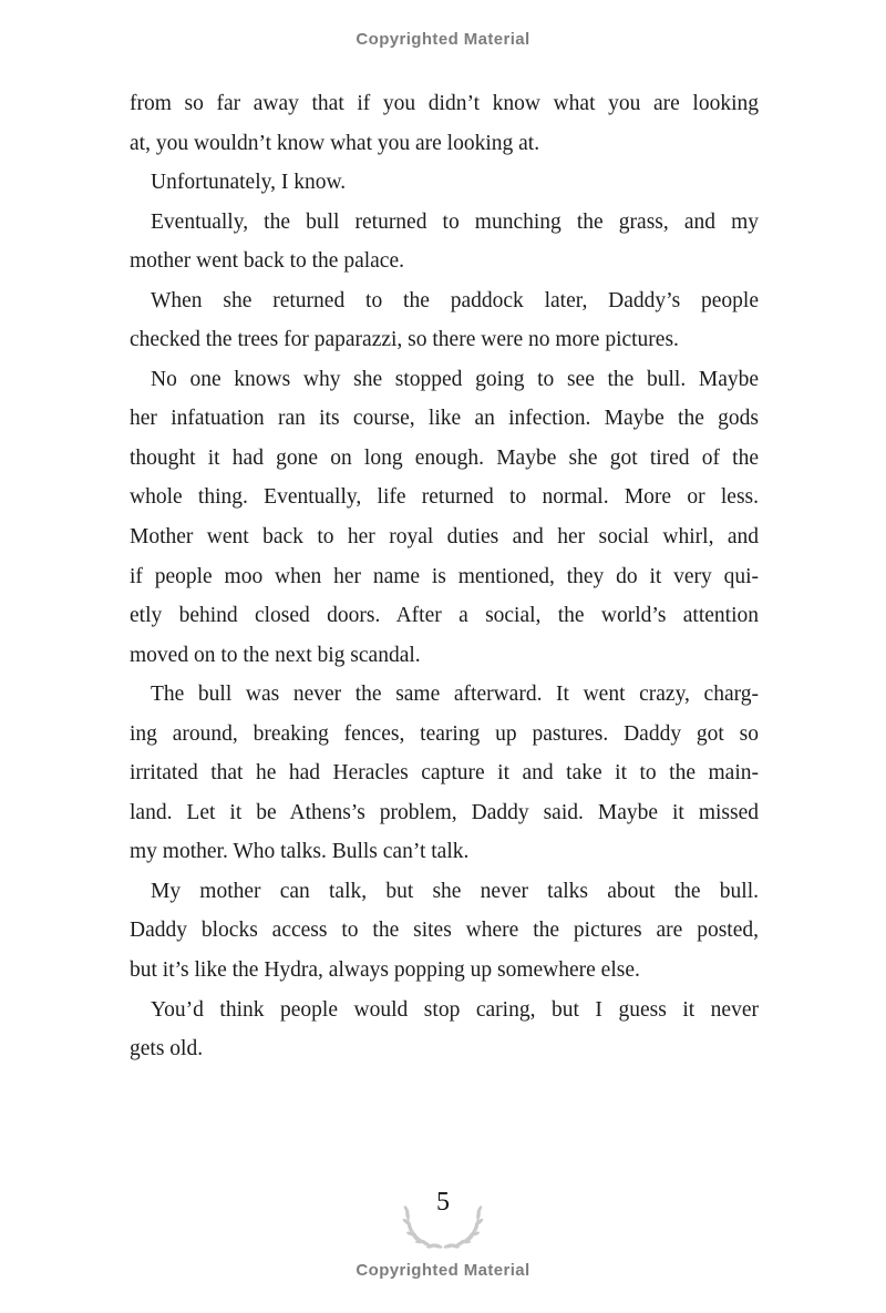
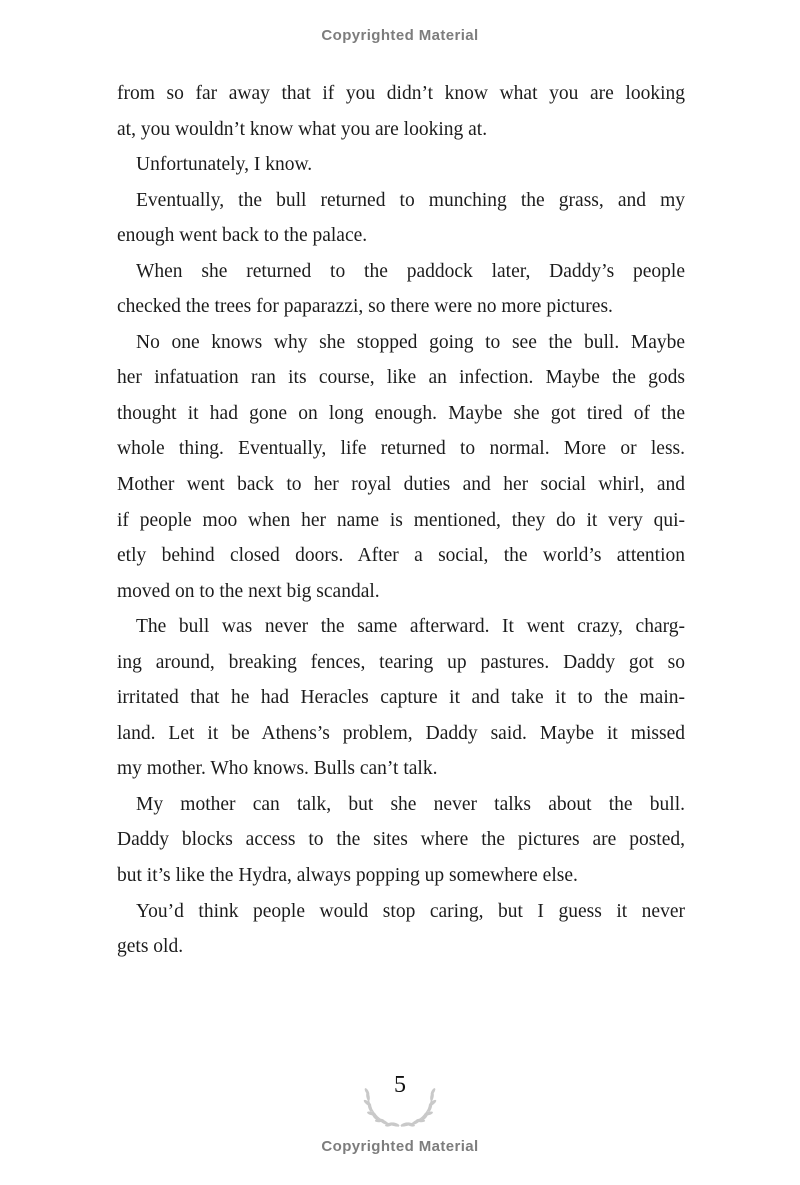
  Copyrighted Material
  from so far away that if you didn’t know what you are looking
  at, you wouldn’t know what you are looking at.
  Unfortunately, I know.
  Eventually, the bull returned to munching the grass, and my
- mother went back to the palace.
+ enough went back to the palace.
  When she returned to the paddock later, Daddy’s people
  checked the trees for paparazzi, so there were no more pictures.
  No one knows why she stopped going to see the bull. Maybe
  her infatuation ran its course, like an infection. Maybe the gods
  thought it had gone on long enough. Maybe she got tired of the
  whole thing. Eventually, life returned to normal. More or less.
  Mother went back to her royal duties and her social whirl, and
  if people moo when her name is mentioned, they do it very qui-
  etly behind closed doors. After a social, the world’s attention
  moved on to the next big scandal.
  The bull was never the same afterward. It went crazy, charg-
  ing around, breaking fences, tearing up pastures. Daddy got so
  irritated that he had Heracles capture it and take it to the main-
  land. Let it be Athens’s problem, Daddy said. Maybe it missed
- my mother. Who talks. Bulls can’t talk.
+ my mother. Who knows. Bulls can’t talk.
  My mother can talk, but she never talks about the bull.
  Daddy blocks access to the sites where the pictures are posted,
  but it’s like the Hydra, always popping up somewhere else.
  You’d think people would stop caring, but I guess it never
  gets old.
  5
  Copyrighted Material
